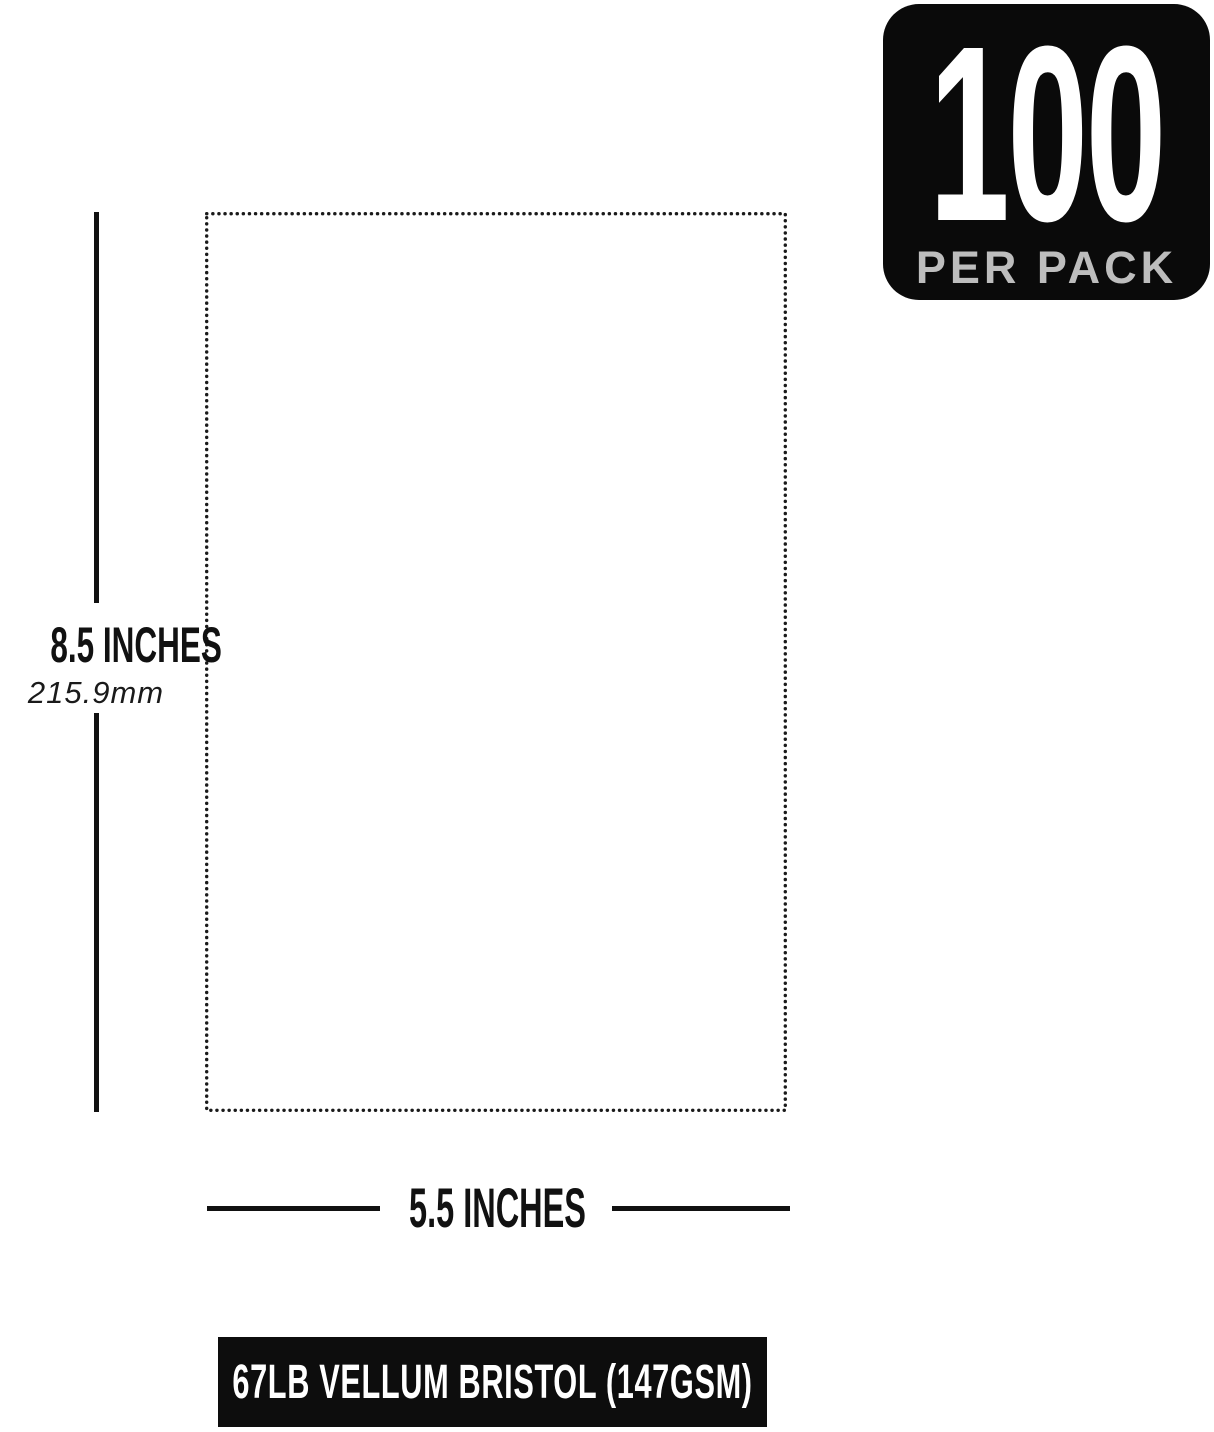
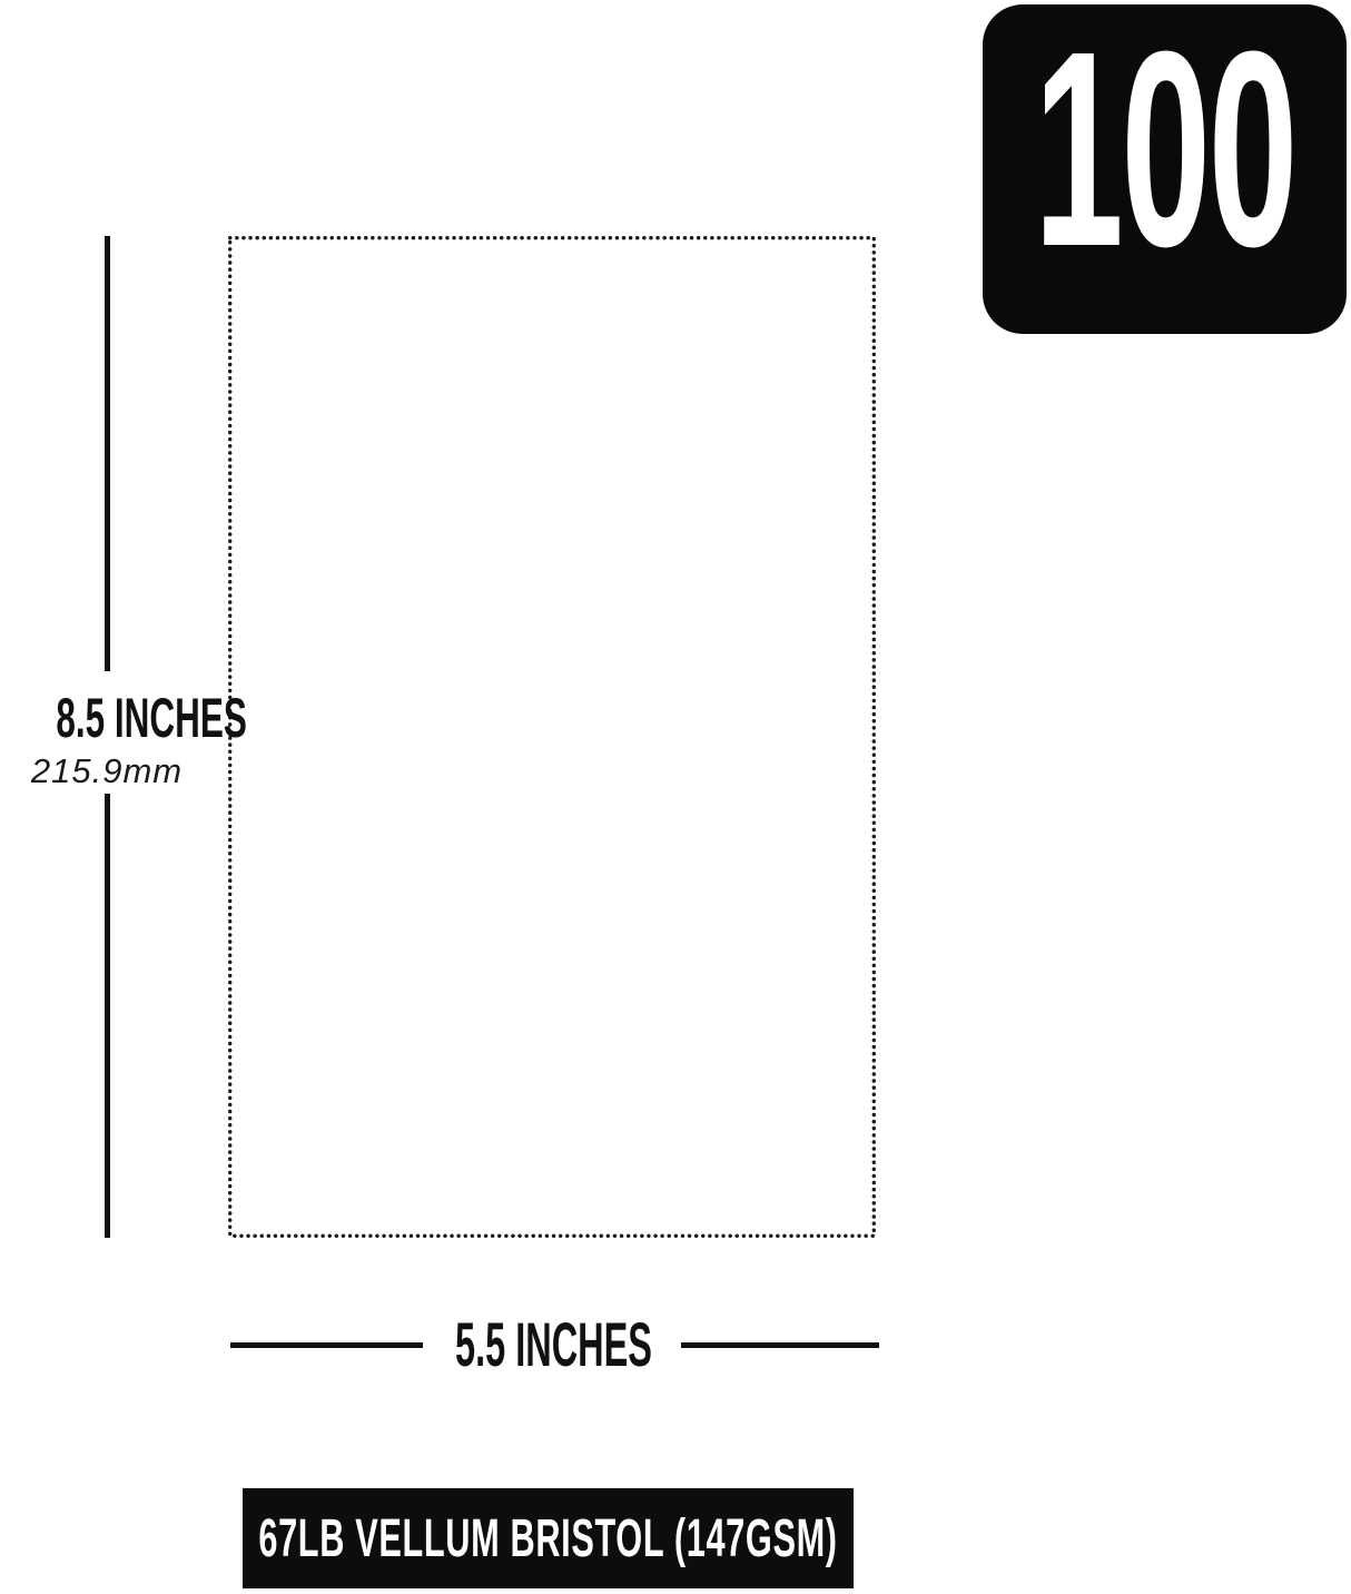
  100
- PER PACK
  8.5 INCHES
  215.9mm
  5.5 INCHES
  67LB VELLUM BRISTOL (147GSM)
